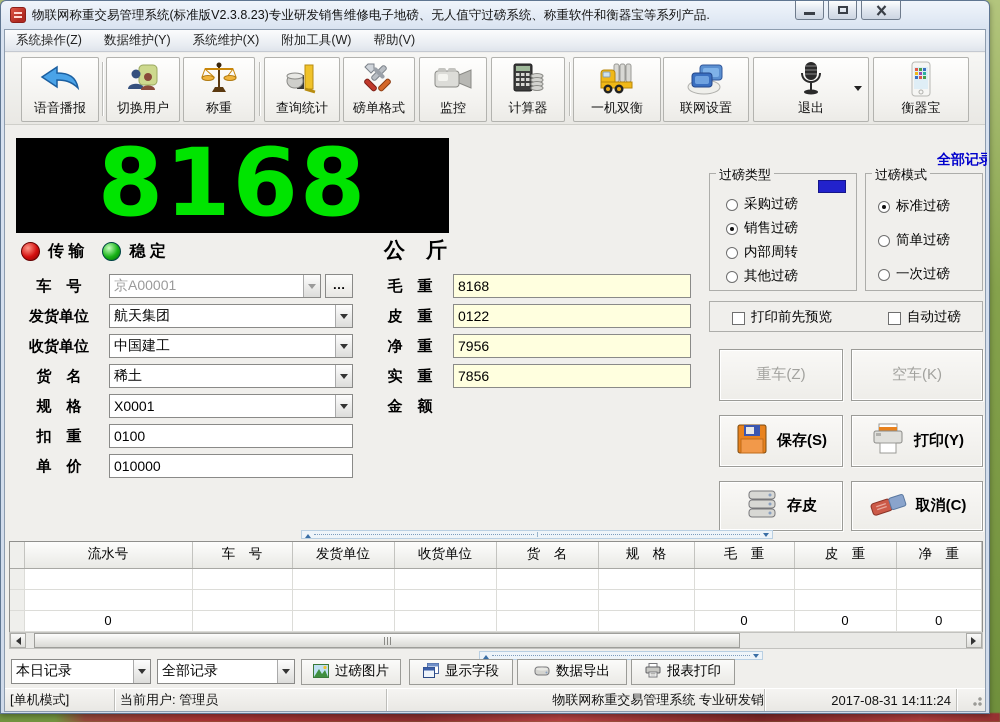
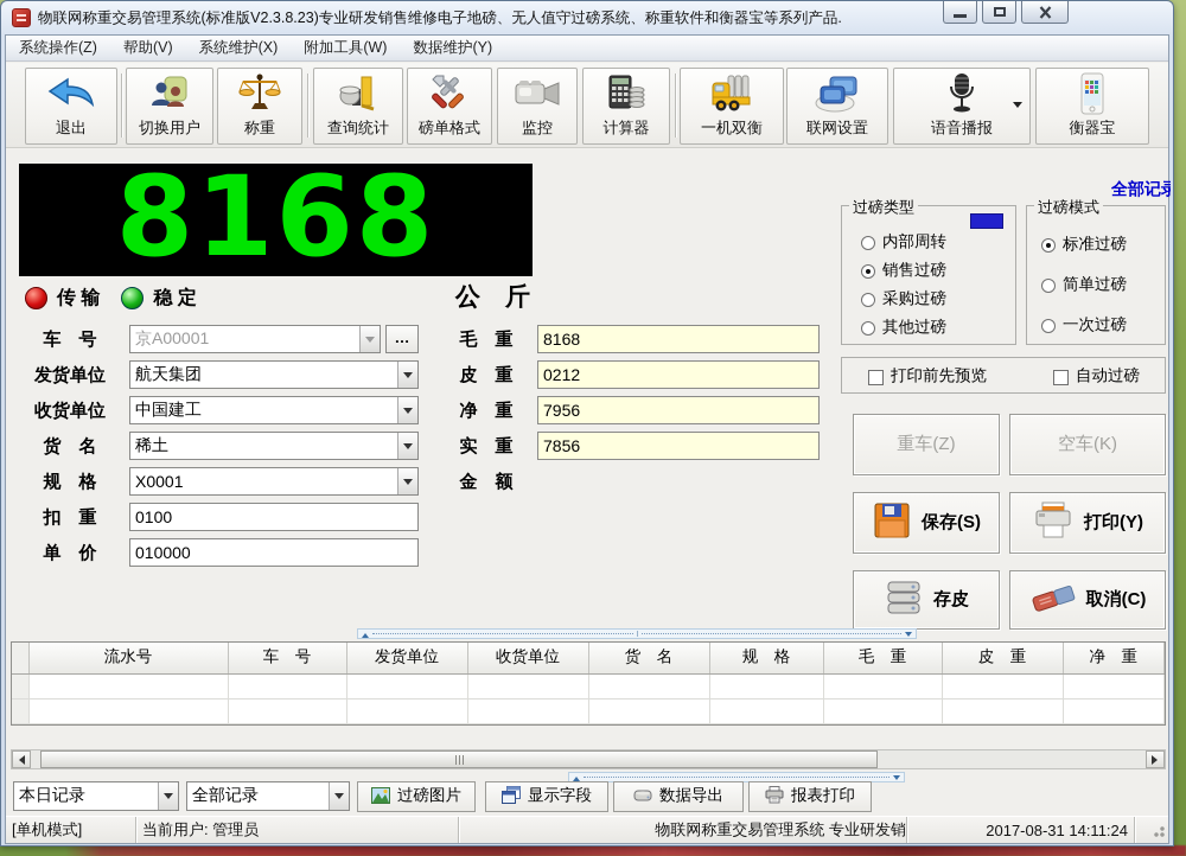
  物联网称重交易管理系统(标准版V2.3.8.23)专业研发销售维修电子地磅、无人值守过磅系统、称重软件和衡器宝等系列产品.
  系统操作(Z)
- 数据维护(Y)
+ 帮助(V)
  系统维护(X)
  附加工具(W)
- 帮助(V)
+ 数据维护(Y)
- 语音播报
+ 退出
  切换用户
  称重
  查询统计
  磅单格式
  监控
  计算器
  一机双衡
  联网设置
- 退出
+ 语音播报
  衡器宝
  8168
  传 输
  稳 定
  公 斤
  全部记录
  车 号
  京A00001
  …
  发货单位
  航天集团
  收货单位
  中国建工
  货 名
  稀土
  规 格
  X0001
  扣 重
  0100
  单 价
  010000
  毛 重
  8168
  皮 重
- 0122
+ 0212
  净 重
  7956
  实 重
  7856
  金 额
  过磅类型
- 采购过磅
+ 内部周转
  销售过磅
- 内部周转
+ 采购过磅
  其他过磅
  过磅模式
  标准过磅
  简单过磅
  一次过磅
  打印前先预览
  自动过磅
  重车(Z)
  空车(K)
  保存(S)
  打印(Y)
  存皮
  取消(C)
  	流水号	车 号	发货单位	收货单位	货 名	规 格	毛 重	皮 重	净 重
- 	0						0	0	0
  本日记录
  全部记录
  过磅图片
  显示字段
  数据导出
  报表打印
  [单机模式]
  当前用户: 管理员
  物联网称重交易管理系统 专业研发销
  2017-08-31 14:11:24
